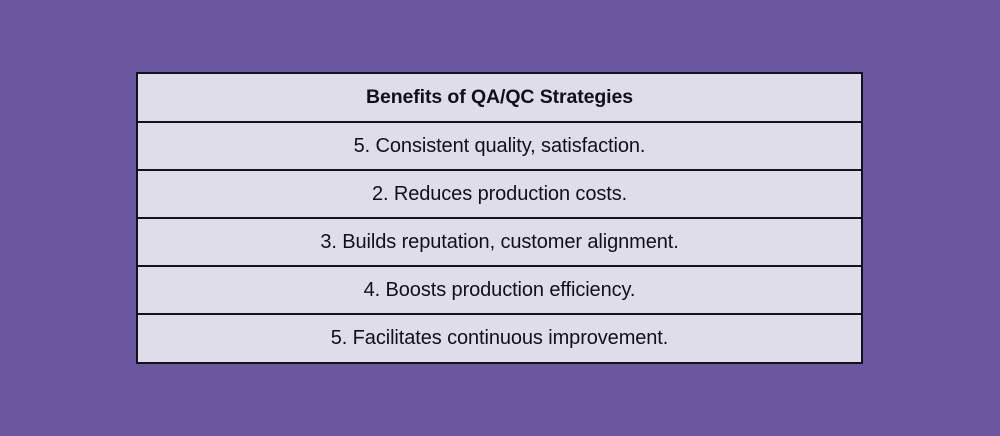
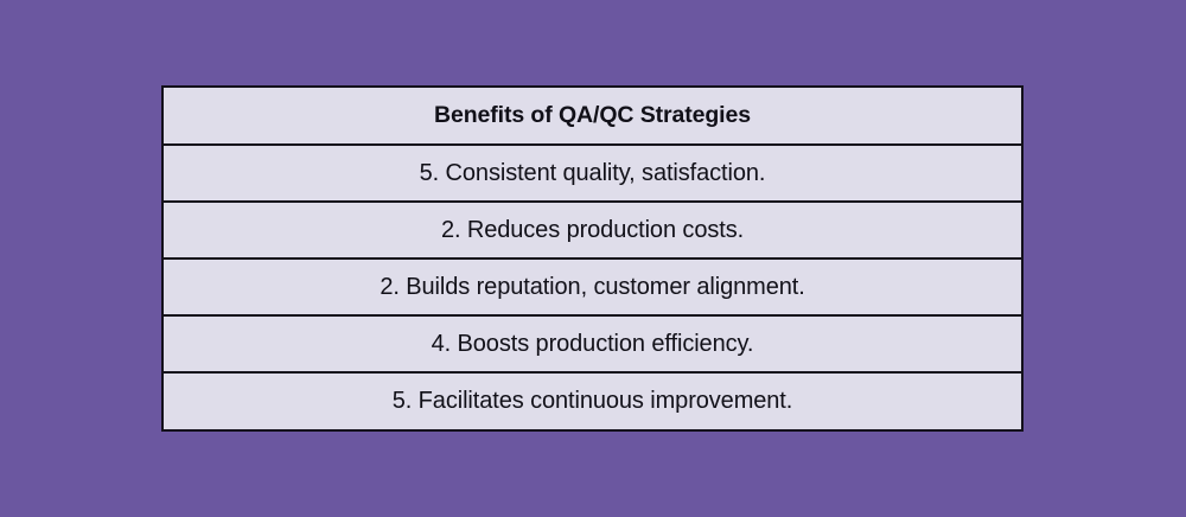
  Benefits of QA/QC Strategies
  5. Consistent quality, satisfaction.
  2. Reduces production costs.
- 3. Builds reputation, customer alignment.
+ 2. Builds reputation, customer alignment.
  4. Boosts production efficiency.
  5. Facilitates continuous improvement.
